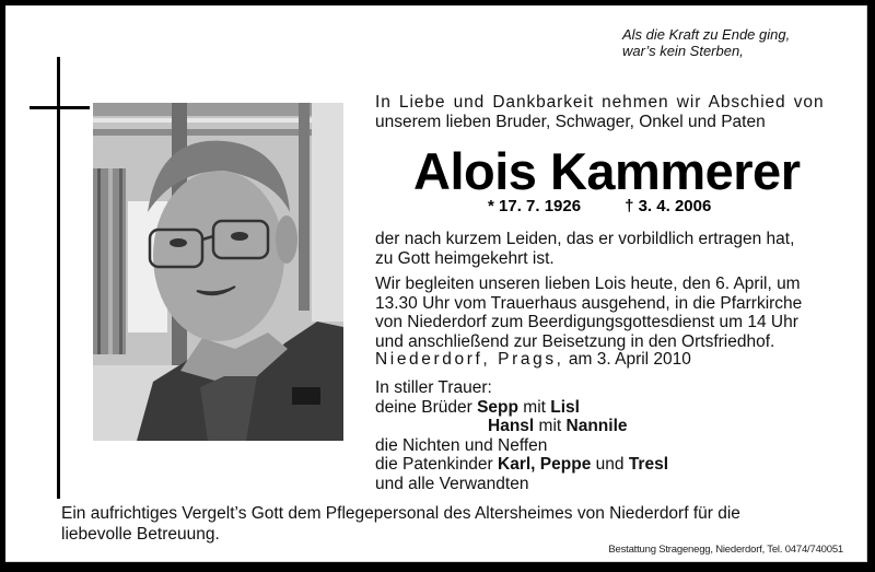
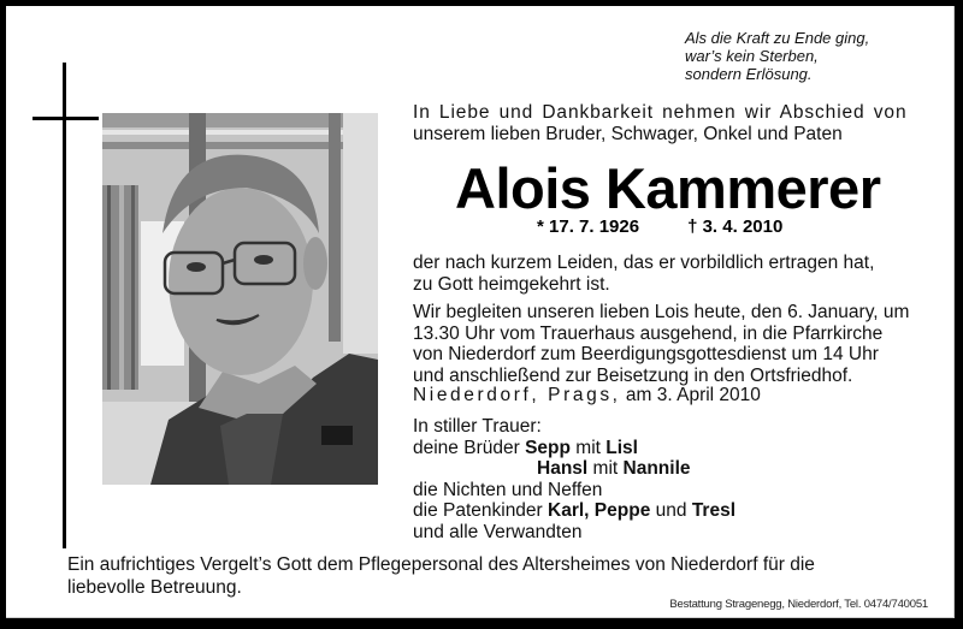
  Als die Kraft zu Ende ging,
  war’s kein Sterben,
+ sondern Erlösung.
  In Liebe und Dankbarkeit nehmen wir Abschied von
  unserem lieben Bruder, Schwager, Onkel und Paten
  Alois Kammerer
- * 17. 7. 1926 † 3. 4. 2006
+ * 17. 7. 1926 † 3. 4. 2010
  der nach kurzem Leiden, das er vorbildlich ertragen hat,
  zu Gott heimgekehrt ist.
- Wir begleiten unseren lieben Lois heute, den 6. April, um
+ Wir begleiten unseren lieben Lois heute, den 6. January, um
  13.30 Uhr vom Trauerhaus ausgehend, in die Pfarrkirche
  von Niederdorf zum Beerdigungsgottesdienst um 14 Uhr
  und anschließend zur Beisetzung in den Ortsfriedhof.
  Niederdorf, Prags, am 3. April 2010
  In stiller Trauer:
  deine Brüder Sepp mit Lisl
  Hansl mit Nannile
  die Nichten und Neffen
  die Patenkinder Karl, Peppe und Tresl
  und alle Verwandten
  Ein aufrichtiges Vergelt’s Gott dem Pflegepersonal des Altersheimes von Niederdorf für die
  liebevolle Betreuung.
  Bestattung Stragenegg, Niederdorf, Tel. 0474/740051
